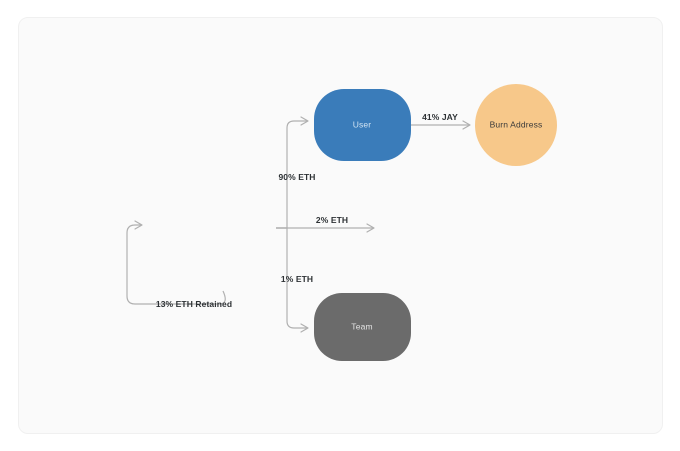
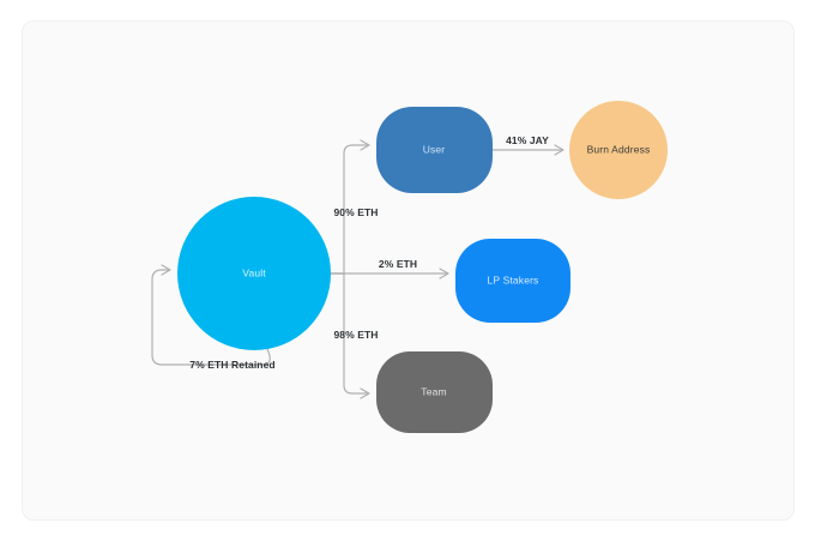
  90% ETH
  2% ETH
- 1% ETH
+ 98% ETH
- 13% ETH Retained
+ 7% ETH Retained
  41% JAY
+ Vault
  User
  Burn Address
+ LP Stakers
  Team
